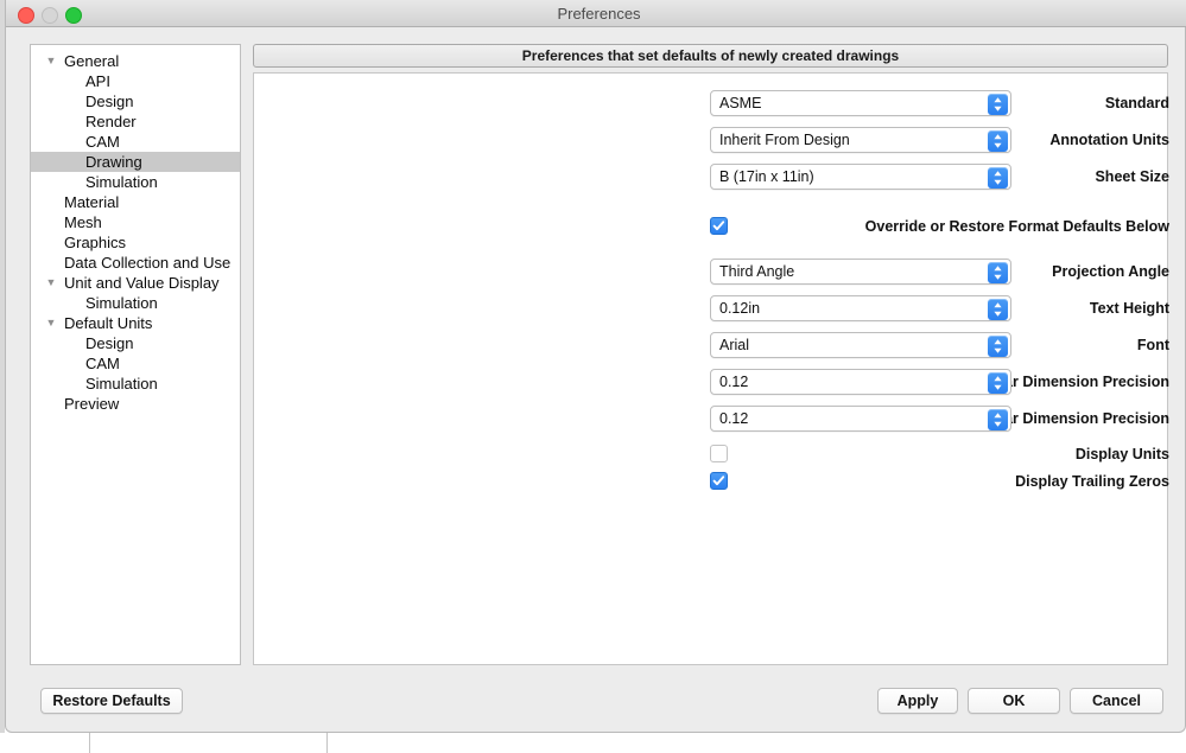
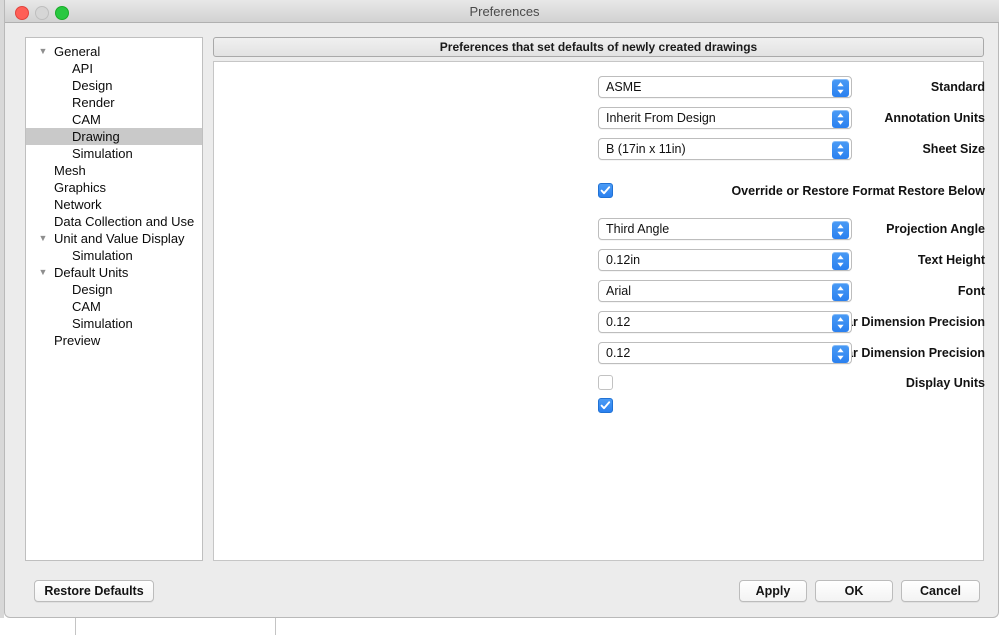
  Preferences
  ▼
  General
  API
  Design
  Render
  CAM
  Drawing
  Simulation
- Material
  Mesh
  Graphics
+ Network
  Data Collection and Use
  ▼
  Unit and Value Display
  Simulation
  ▼
  Default Units
  Design
  CAM
  Simulation
  Preview
  Preferences that set defaults of newly created drawings
  Standard
  ASME
  Annotation Units
  Inherit From Design
  Sheet Size
  B (17in x 11in)
- Override or Restore Format Defaults Below
+ Override or Restore Format Restore Below
  Projection Angle
  Third Angle
  Text Height
  0.12in
  Font
  Arial
  r Dimension Precision
  0.12
  r Dimension Precision
  0.12
  Display Units
- Display Trailing Zeros
  Restore Defaults
  Apply
  OK
  Cancel
